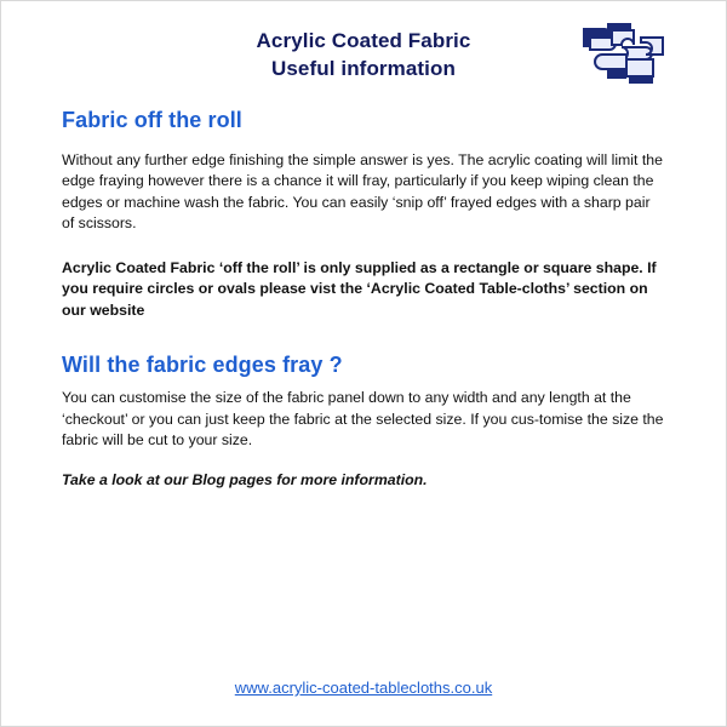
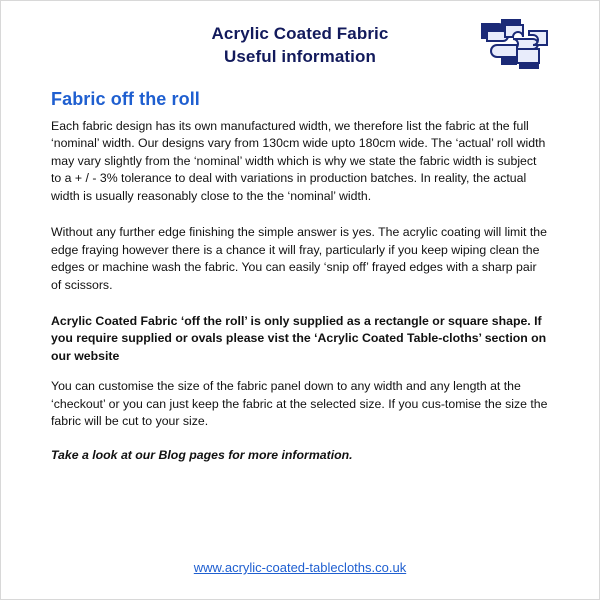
  Acrylic Coated Fabric
  Useful information
  Fabric off the roll
+ Each fabric design has its own manufactured width, we therefore list the fabric at the full ‘nominal’ width. Our designs vary from 130cm wide upto 180cm wide. The ‘actual’ roll width may vary slightly from the ‘nominal’ width which is why we state the fabric width is subject to a + / - 3% tolerance to deal with variations in production batches. In reality, the actual width is usually reasonably close to the the ‘nominal’ width.
  Without any further edge finishing the simple answer is yes. The acrylic coating will limit the edge fraying however there is a chance it will fray, particularly if you keep wiping clean the edges or machine wash the fabric. You can easily ‘snip off’ frayed edges with a sharp pair of scissors.
- Acrylic Coated Fabric ‘off the roll’ is only supplied as a rectangle or square shape. If you require circles or ovals please vist the ‘Acrylic Coated Table-cloths’ section on our website
+ Acrylic Coated Fabric ‘off the roll’ is only supplied as a rectangle or square shape. If you require supplied or ovals please vist the ‘Acrylic Coated Table-cloths’ section on our website
- Will the fabric edges fray ?
  You can customise the size of the fabric panel down to any width and any length at the ‘checkout’ or you can just keep the fabric at the selected size. If you cus-tomise the size the fabric will be cut to your size.
  Take a look at our Blog pages for more information.
  www.acrylic-coated-tablecloths.co.uk
